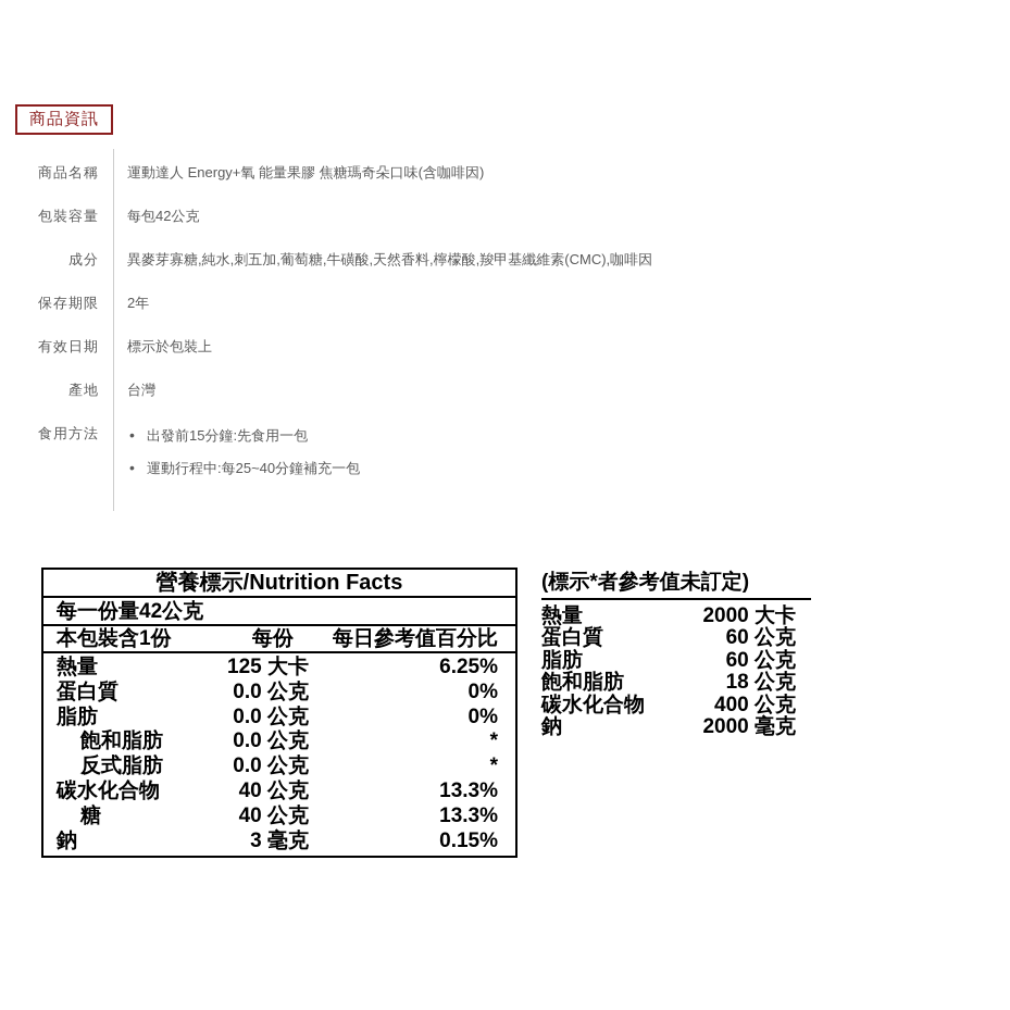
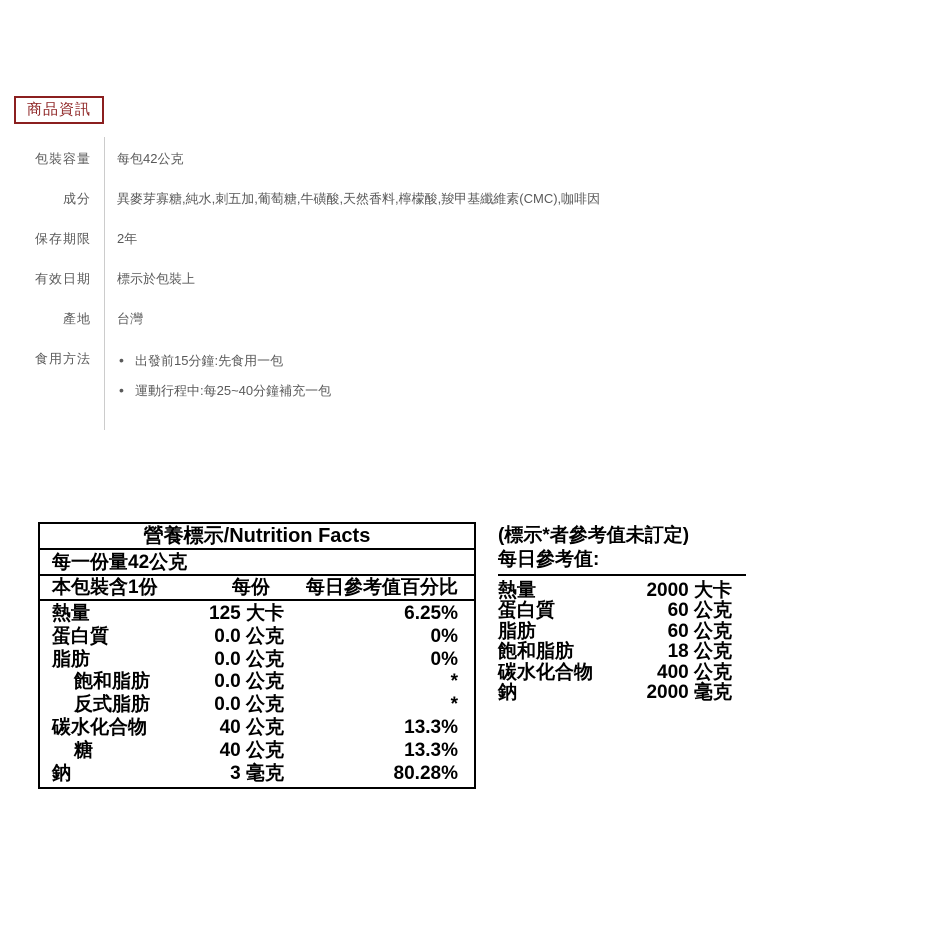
  商品資訊
- 商品名稱
- 運動達人 Energy+氧 能量果膠 焦糖瑪奇朵口味(含咖啡因)
  包裝容量
  每包42公克
  成分
  異麥芽寡糖,純水,刺五加,葡萄糖,牛磺酸,天然香料,檸檬酸,羧甲基纖維素(CMC),咖啡因
  保存期限
  2年
  有效日期
  標示於包裝上
  產地
  台灣
  食用方法
  •
  出發前15分鐘:先食用一包
  •
  運動行程中:每25~40分鐘補充一包
  營養標示/Nutrition Facts
  每一份量42公克
  本包裝含1份
  每份
  每日參考值百分比
  熱量
  125 大卡
  6.25%
  蛋白質
  0.0 公克
  0%
  脂肪
  0.0 公克
  0%
  飽和脂肪
  0.0 公克
  *
  反式脂肪
  0.0 公克
  *
  碳水化合物
  40 公克
  13.3%
  糖
  40 公克
  13.3%
  鈉
  3 毫克
- 0.15%
+ 80.28%
  (標示*者參考值未訂定)
+ 每日參考值:
  熱量
  2000 大卡
  蛋白質
  60 公克
  脂肪
  60 公克
  飽和脂肪
  18 公克
  碳水化合物
  400 公克
  鈉
  2000 毫克
